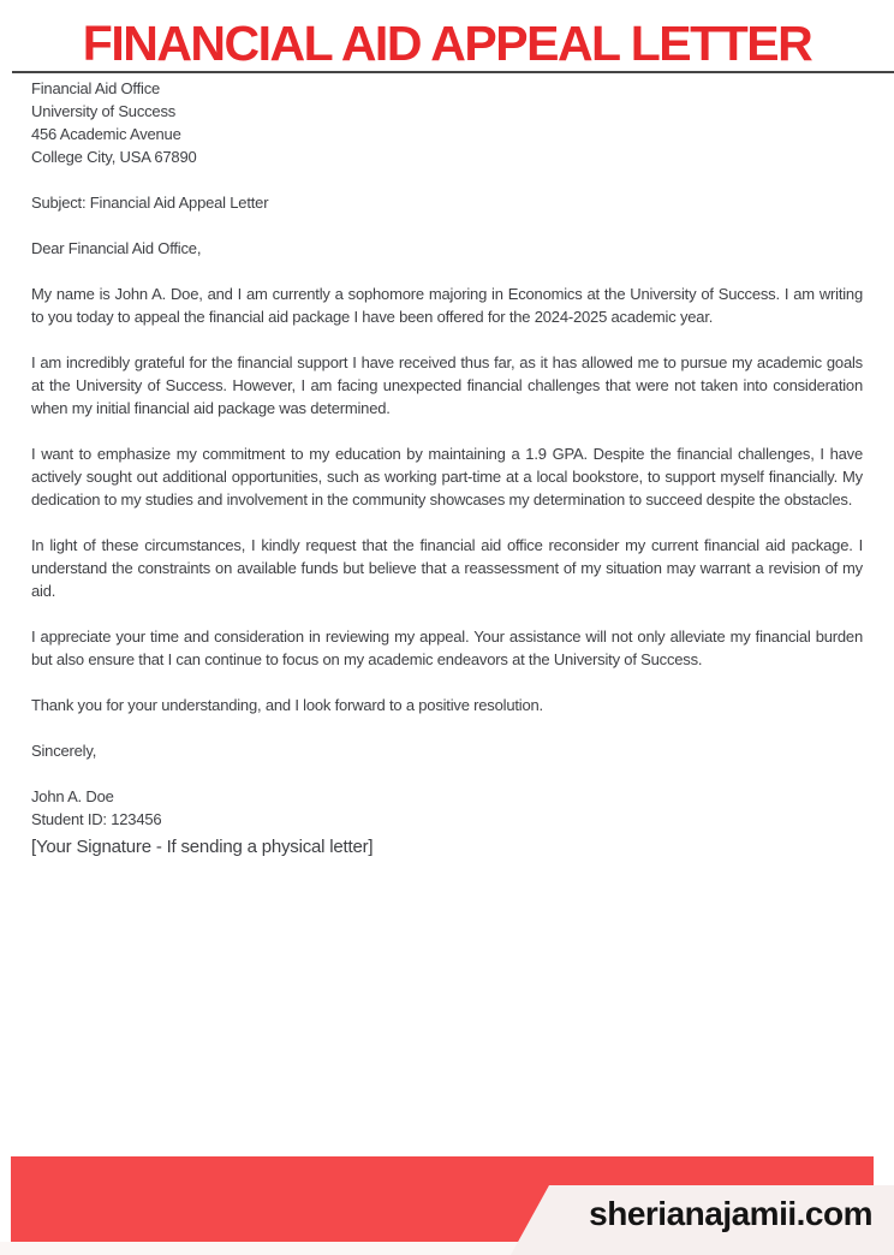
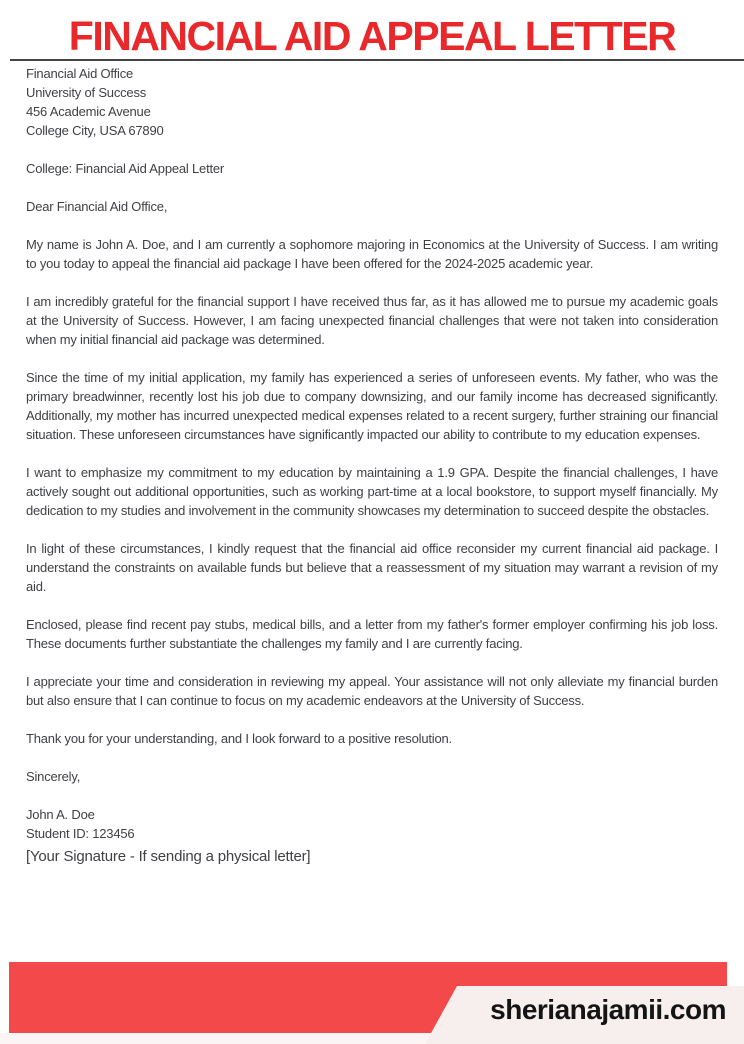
  FINANCIAL AID APPEAL LETTER
  Financial Aid Office
  University of Success
  456 Academic Avenue
  College City, USA 67890
- Subject: Financial Aid Appeal Letter
+ College: Financial Aid Appeal Letter
  Dear Financial Aid Office,
  My name is John A. Doe, and I am currently a sophomore majoring in Economics at the University of Success. I am writing to you today to appeal the financial aid package I have been offered for the 2024-2025 academic year.
  I am incredibly grateful for the financial support I have received thus far, as it has allowed me to pursue my academic goals at the University of Success. However, I am facing unexpected financial challenges that were not taken into consideration when my initial financial aid package was determined.
+ Since the time of my initial application, my family has experienced a series of unforeseen events. My father, who was the primary breadwinner, recently lost his job due to company downsizing, and our family income has decreased significantly. Additionally, my mother has incurred unexpected medical expenses related to a recent surgery, further straining our financial situation. These unforeseen circumstances have significantly impacted our ability to contribute to my education expenses.
  I want to emphasize my commitment to my education by maintaining a 1.9 GPA. Despite the financial challenges, I have actively sought out additional opportunities, such as working part-time at a local bookstore, to support myself financially. My dedication to my studies and involvement in the community showcases my determination to succeed despite the obstacles.
  In light of these circumstances, I kindly request that the financial aid office reconsider my current financial aid package. I understand the constraints on available funds but believe that a reassessment of my situation may warrant a revision of my aid.
+ Enclosed, please find recent pay stubs, medical bills, and a letter from my father's former employer confirming his job loss. These documents further substantiate the challenges my family and I are currently facing.
  I appreciate your time and consideration in reviewing my appeal. Your assistance will not only alleviate my financial burden but also ensure that I can continue to focus on my academic endeavors at the University of Success.
  Thank you for your understanding, and I look forward to a positive resolution.
  Sincerely,
  John A. Doe
  Student ID: 123456
  [Your Signature - If sending a physical letter]
  sherianajamii.com
